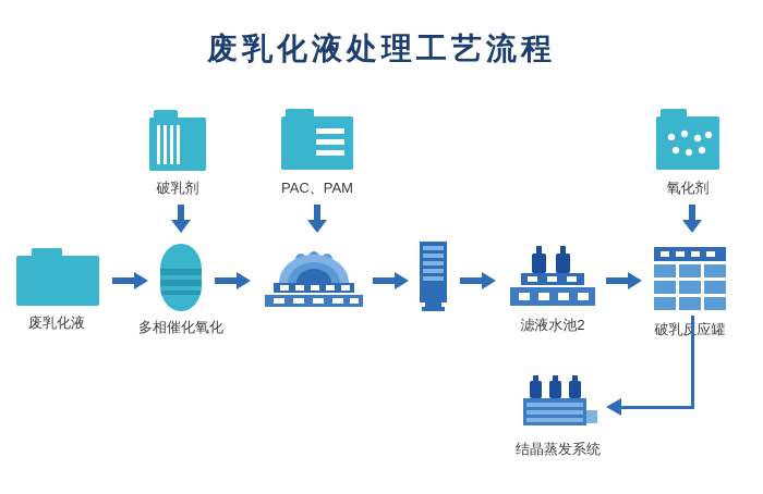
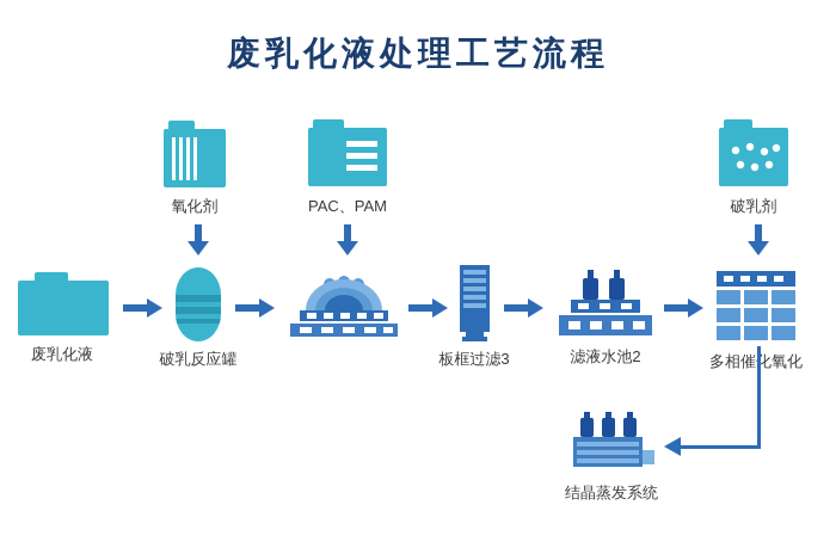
  废乳化液处理工艺流程
- 破乳剂
+ 氧化剂
  PAC、PAM
- 氧化剂
+ 破乳剂
  废乳化液
- 多相催化氧化
+ 破乳反应罐
+ 板框过滤3
  滤液水池2
- 破乳反应罐
+ 多相催化氧化
  结晶蒸发系统
